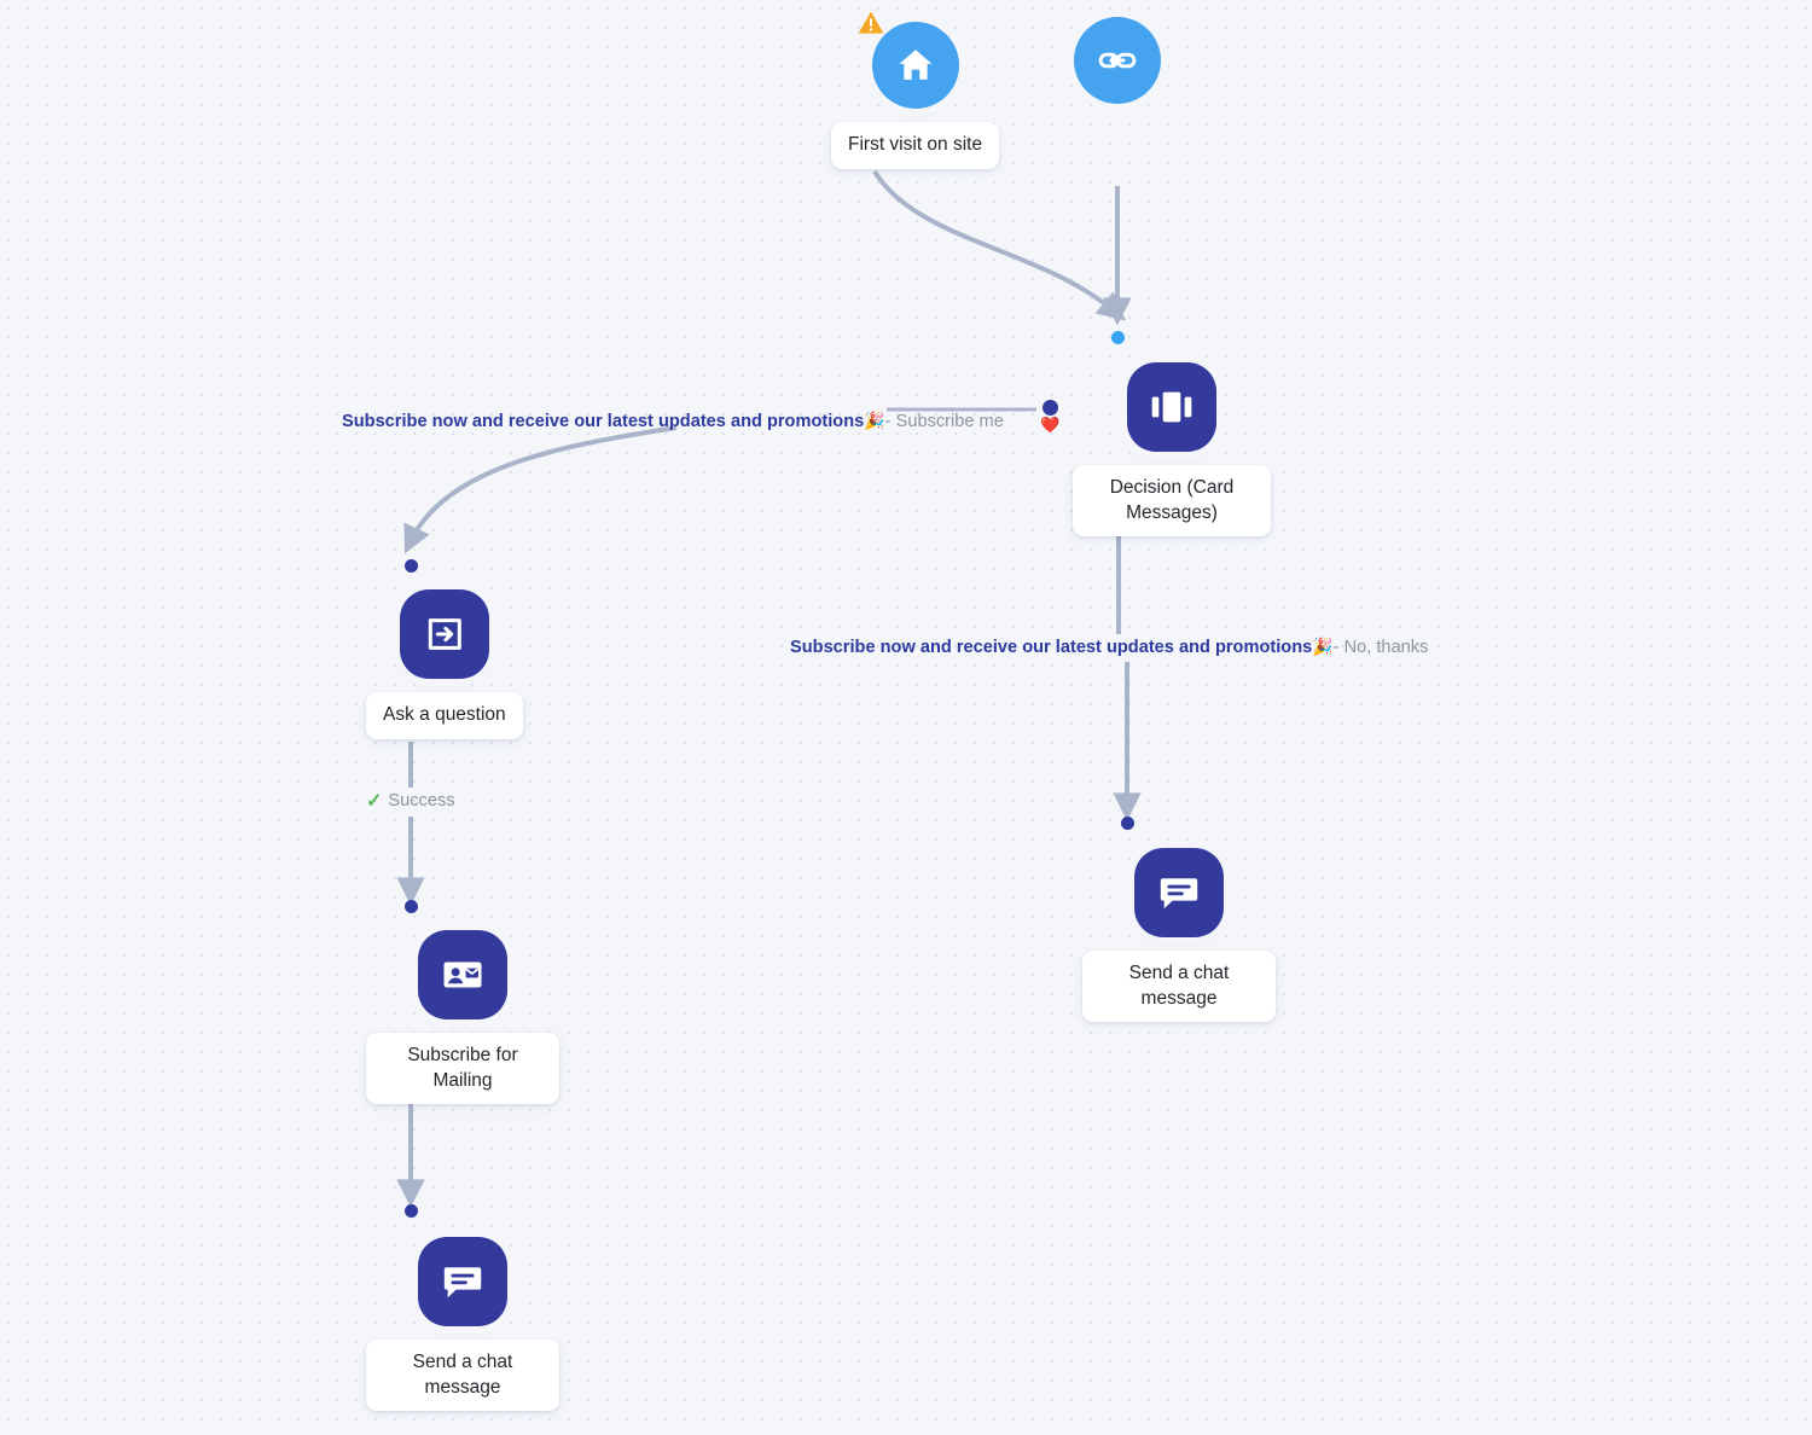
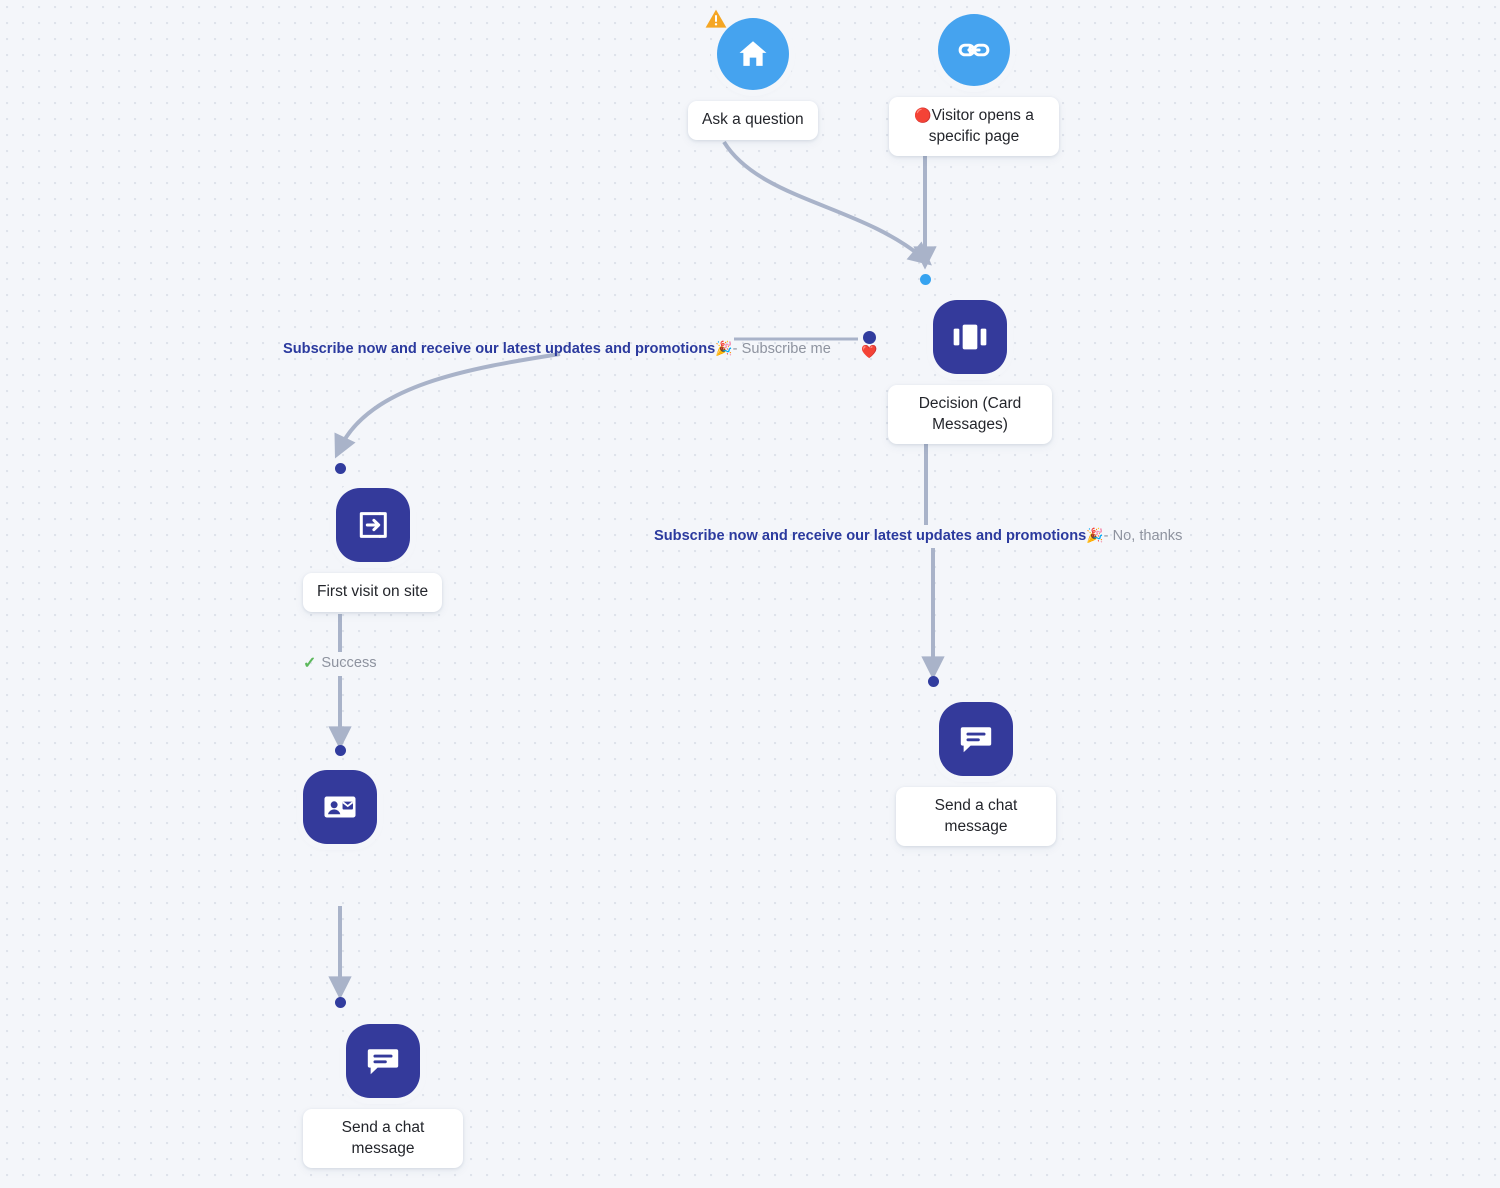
- First visit on site
+ Ask a question
+ 🔴Visitor opens a specific page
  Decision (Card Messages)
  ❤️
  Subscribe now and receive our latest updates and promotions🎉- Subscribe me
  Subscribe now and receive our latest updates and promotions🎉- No, thanks
- Ask a question
+ First visit on site
  ✓
  Success
- Subscribe for Mailing
  Send a chat message
  Send a chat message
